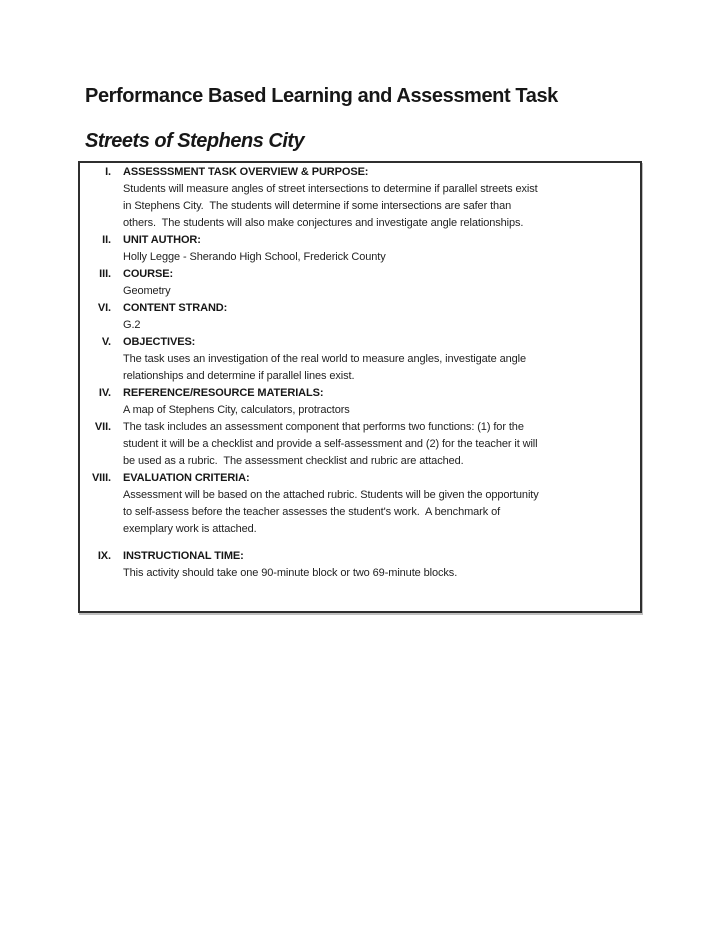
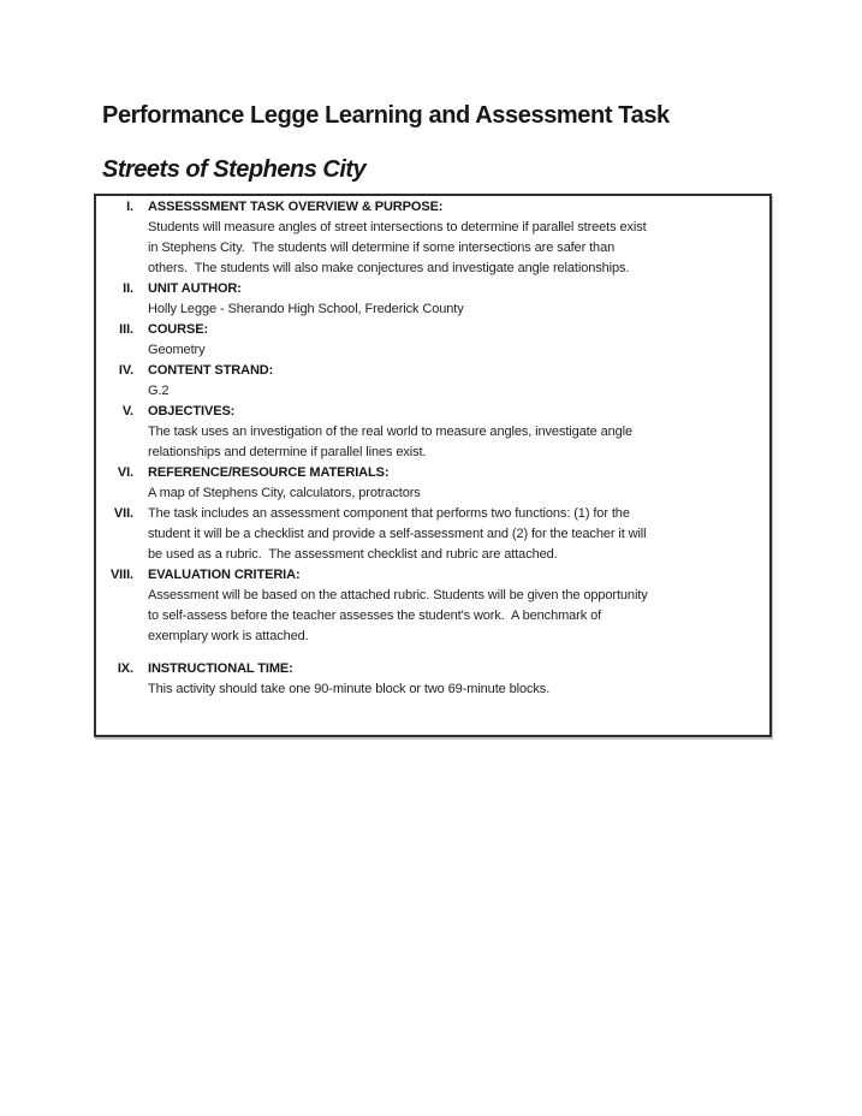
- Performance Based Learning and Assessment Task
+ Performance Legge Learning and Assessment Task
  Streets of Stephens City
  I.
  ASSESSSMENT TASK OVERVIEW & PURPOSE:
  Students will measure angles of street intersections to determine if parallel streets exist
  in Stephens City. The students will determine if some intersections are safer than
  others. The students will also make conjectures and investigate angle relationships.
  II.
  UNIT AUTHOR:
  Holly Legge - Sherando High School, Frederick County
  III.
  COURSE:
  Geometry
- VI.
+ IV.
  CONTENT STRAND:
  G.2
  V.
  OBJECTIVES:
  The task uses an investigation of the real world to measure angles, investigate angle
  relationships and determine if parallel lines exist.
- IV.
+ VI.
  REFERENCE/RESOURCE MATERIALS:
  A map of Stephens City, calculators, protractors
  VII.
  The task includes an assessment component that performs two functions: (1) for the
  student it will be a checklist and provide a self-assessment and (2) for the teacher it will
  be used as a rubric. The assessment checklist and rubric are attached.
  VIII.
  EVALUATION CRITERIA:
  Assessment will be based on the attached rubric. Students will be given the opportunity
  to self-assess before the teacher assesses the student's work. A benchmark of
  exemplary work is attached.
  IX.
  INSTRUCTIONAL TIME:
  This activity should take one 90-minute block or two 69-minute blocks.
